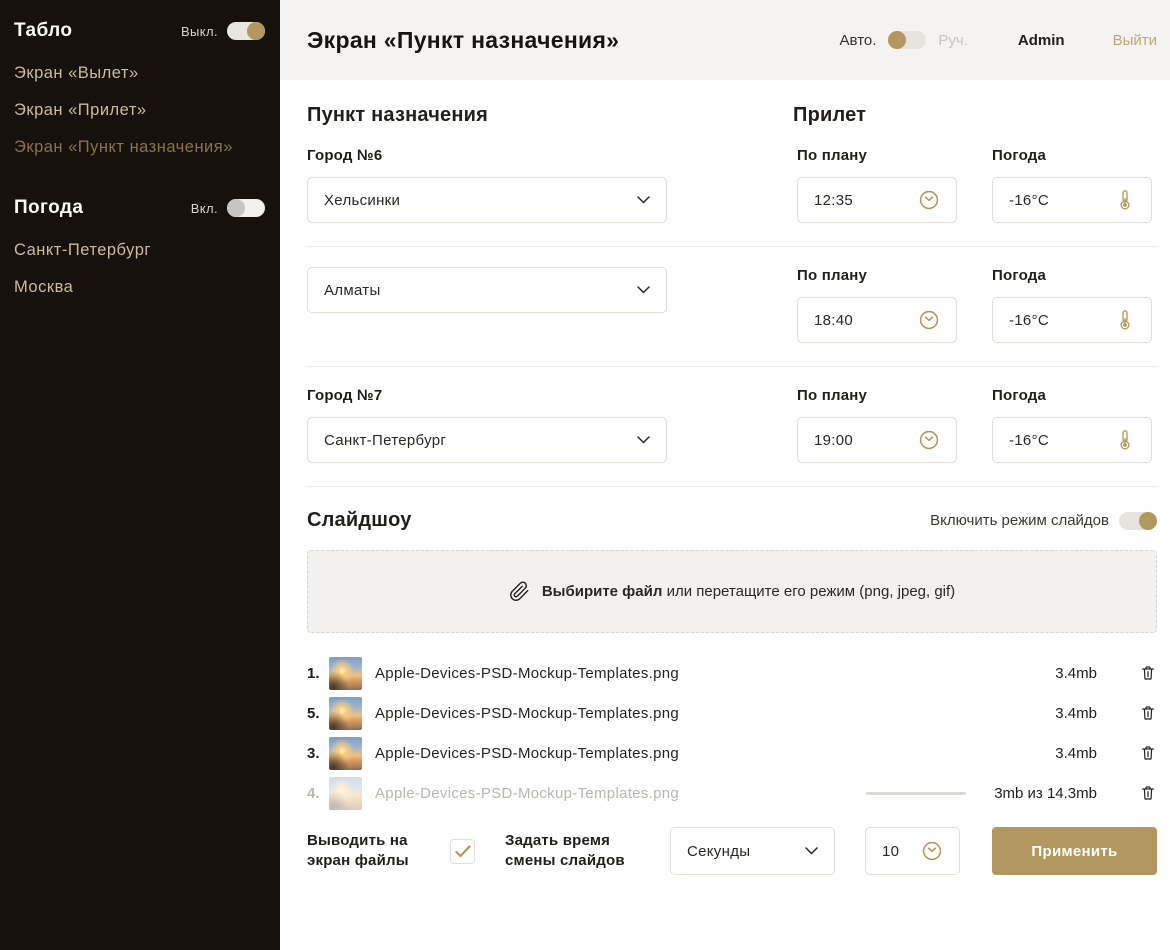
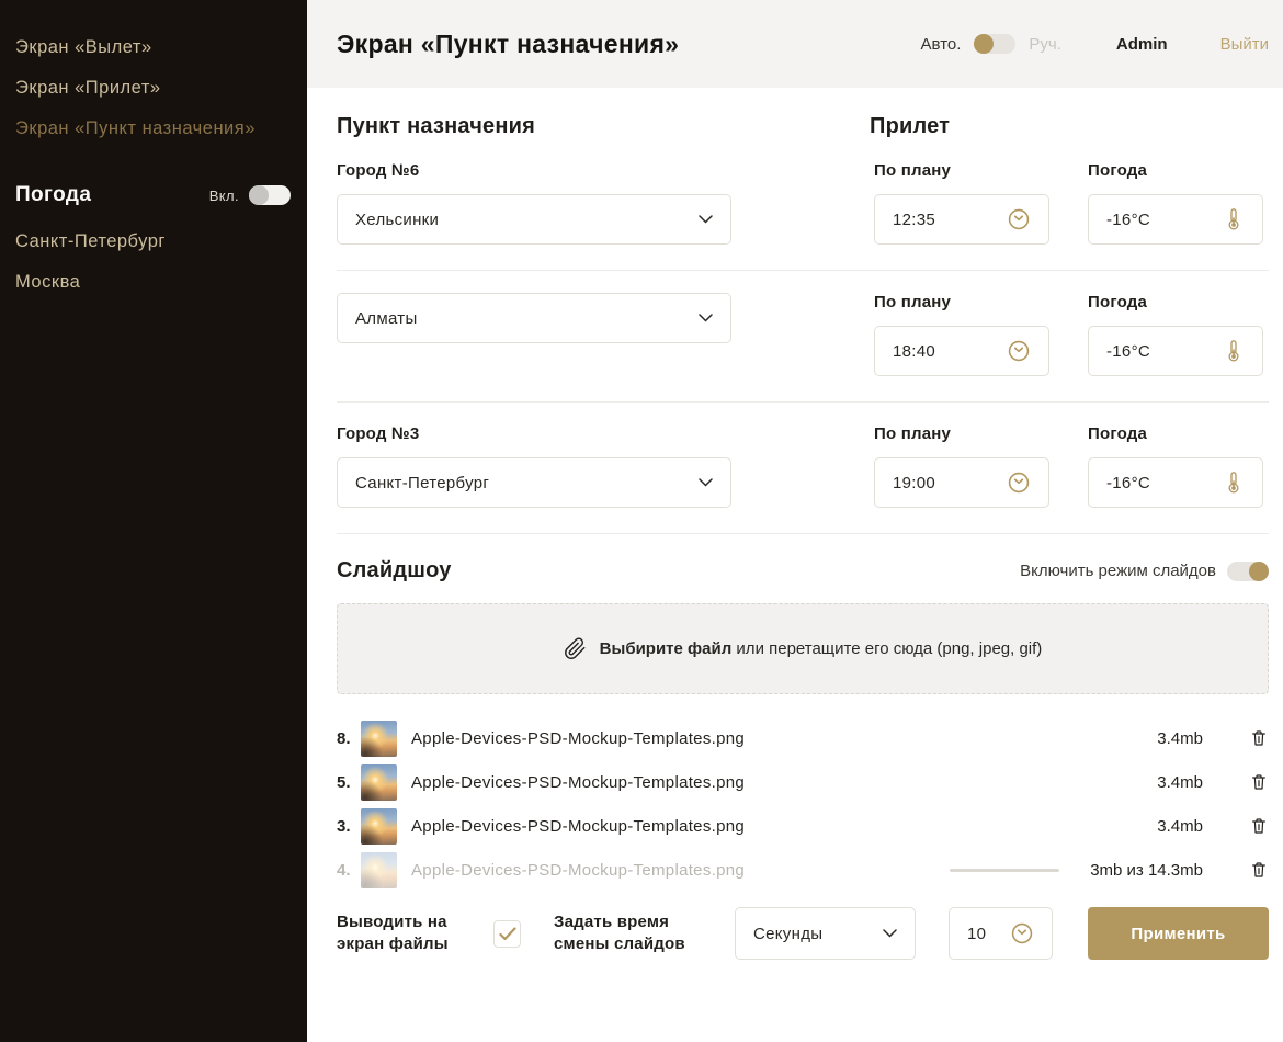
- Табло
- Выкл.
  Экран «Вылет»
  Экран «Прилет»
  Экран «Пункт назначения»
  Погода
  Вкл.
  Санкт-Петербург
  Москва
  Экран «Пункт назначения»
  Авто.
  Руч.
  Admin
  Выйти
  Пункт назначения
  Прилет
  Город №6
  Хельсинки
  По плану
  12:35
  Погода
  -16°C
  Алматы
  По плану
  18:40
  Погода
  -16°C
- Город №7
+ Город №3
  Санкт-Петербург
  По плану
  19:00
  Погода
  -16°C
  Слайдшоу
  Включить режим слайдов
- Выбирите файл или перетащите его режим (png, jpeg, gif)
+ Выбирите файл или перетащите его сюда (png, jpeg, gif)
- 1.
+ 8.
  Apple-Devices-PSD-Mockup-Templates.png
  3.4mb
  5.
  Apple-Devices-PSD-Mockup-Templates.png
  3.4mb
  3.
  Apple-Devices-PSD-Mockup-Templates.png
  3.4mb
  4.
  Apple-Devices-PSD-Mockup-Templates.png
  3mb из 14.3mb
  Выводить на экран файлы
  Задать время смены слайдов
  Секунды
  10
  Применить
